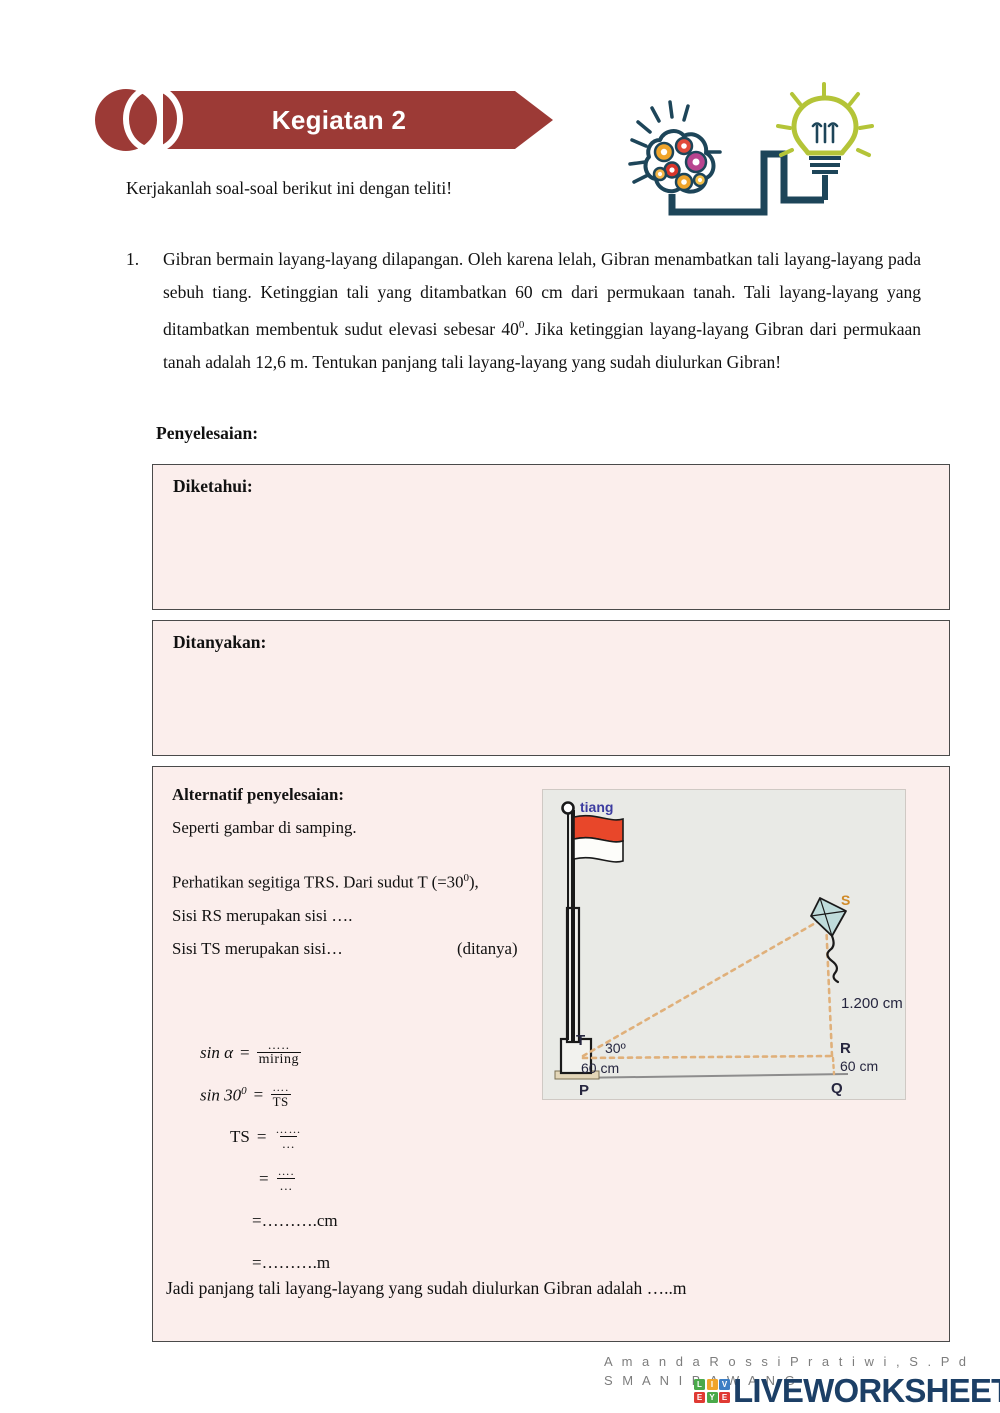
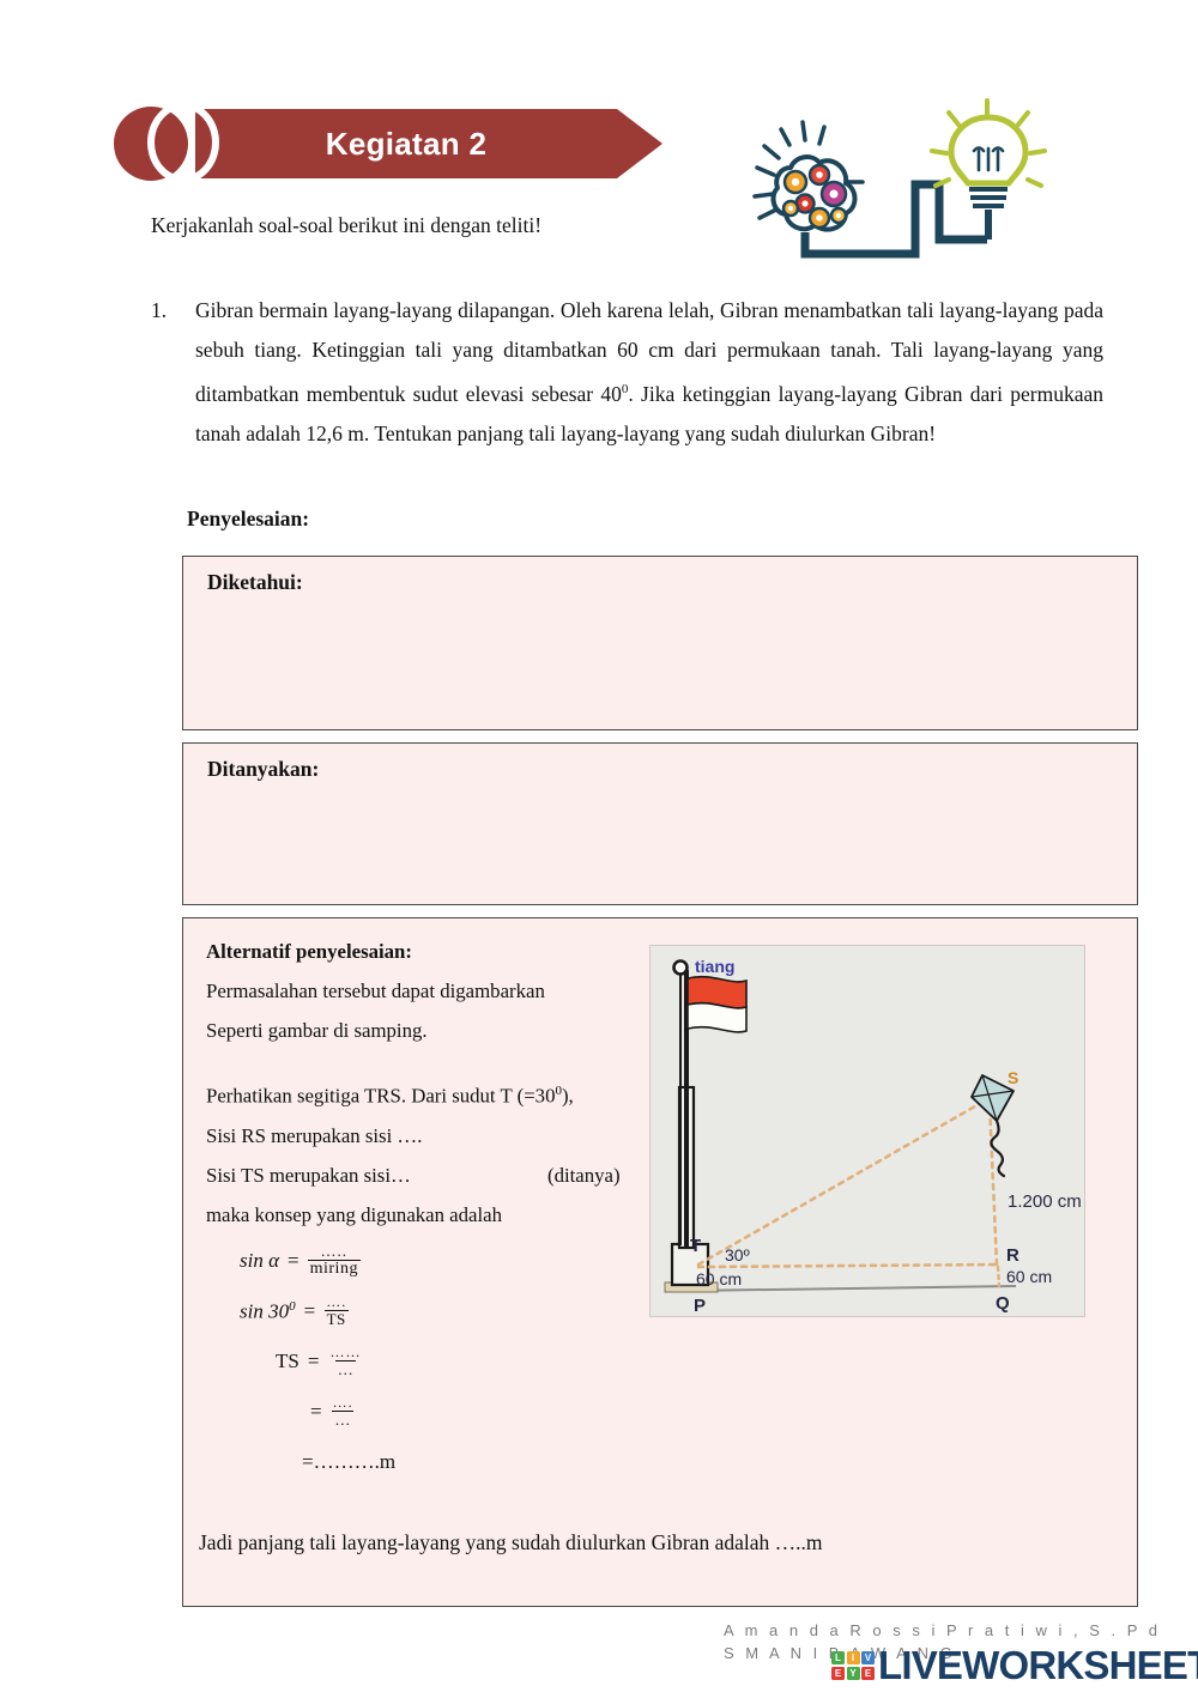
  Kegiatan 2
  Kerjakanlah soal-soal berikut ini dengan teliti!
  1.
  Gibran bermain layang-layang dilapangan. Oleh karena lelah, Gibran menambatkan tali layang-layang pada sebuh tiang. Ketinggian tali yang ditambatkan 60 cm dari permukaan tanah. Tali layang-layang yang ditambatkan membentuk sudut elevasi sebesar 400. Jika ketinggian layang-layang Gibran dari permukaan tanah adalah 12,6 m. Tentukan panjang tali layang-layang yang sudah diulurkan Gibran!
  Penyelesaian:
  Diketahui:
  Ditanyakan:
  Alternatif penyelesaian:
+ Permasalahan tersebut dapat digambarkan
  Seperti gambar di samping.
  Perhatikan segitiga TRS. Dari sudut T (=300),
  Sisi RS merupakan sisi ….
  Sisi TS merupakan sisi…
  (ditanya)
+ maka konsep yang digunakan adalah
  sin α
  =
  …..
  miring
  sin 300
  =
  ….
  TS
  TS
  =
  ……
  …
  =
  ….
  …
- =……….cm
  =……….m
  Jadi panjang tali layang-layang yang sudah diulurkan Gibran adalah …..m
  tiang
  S
  T
  30º
  R
  1.200 cm
  60 cm
  60 cm
  P
  Q
  A m a n d a R o s s i P r a t i w i , S . P d
  S M A N I W A N G
  L
  I
  V
  E
  Y
  E
  LIVEWORKSHEE
